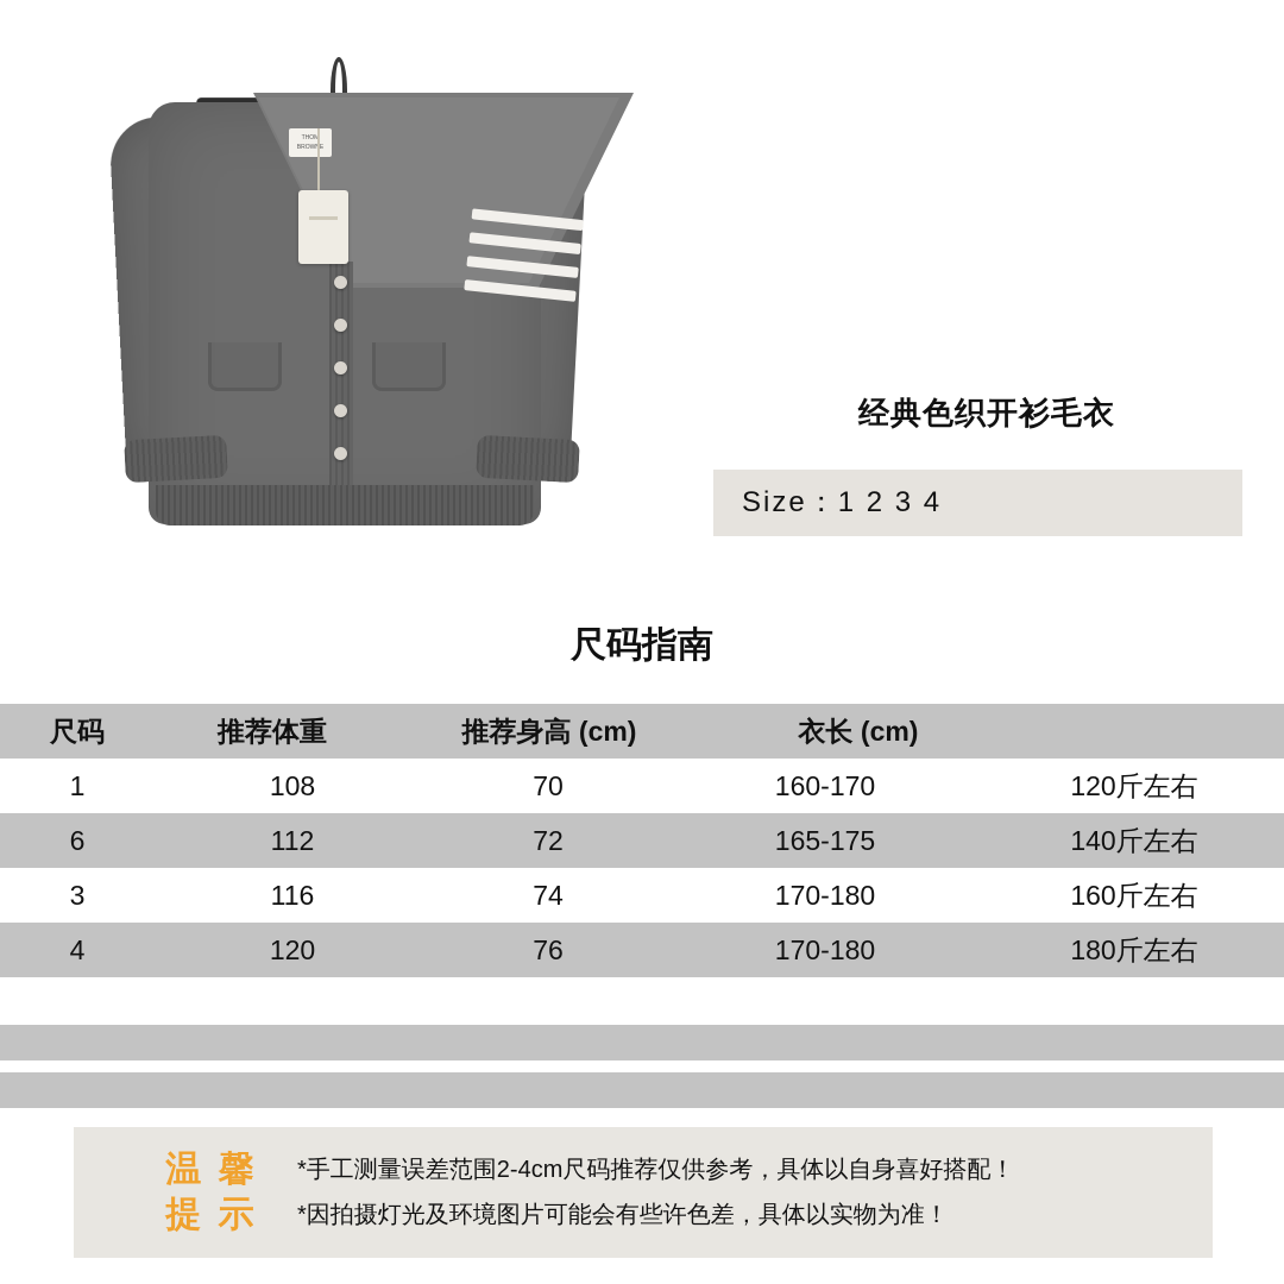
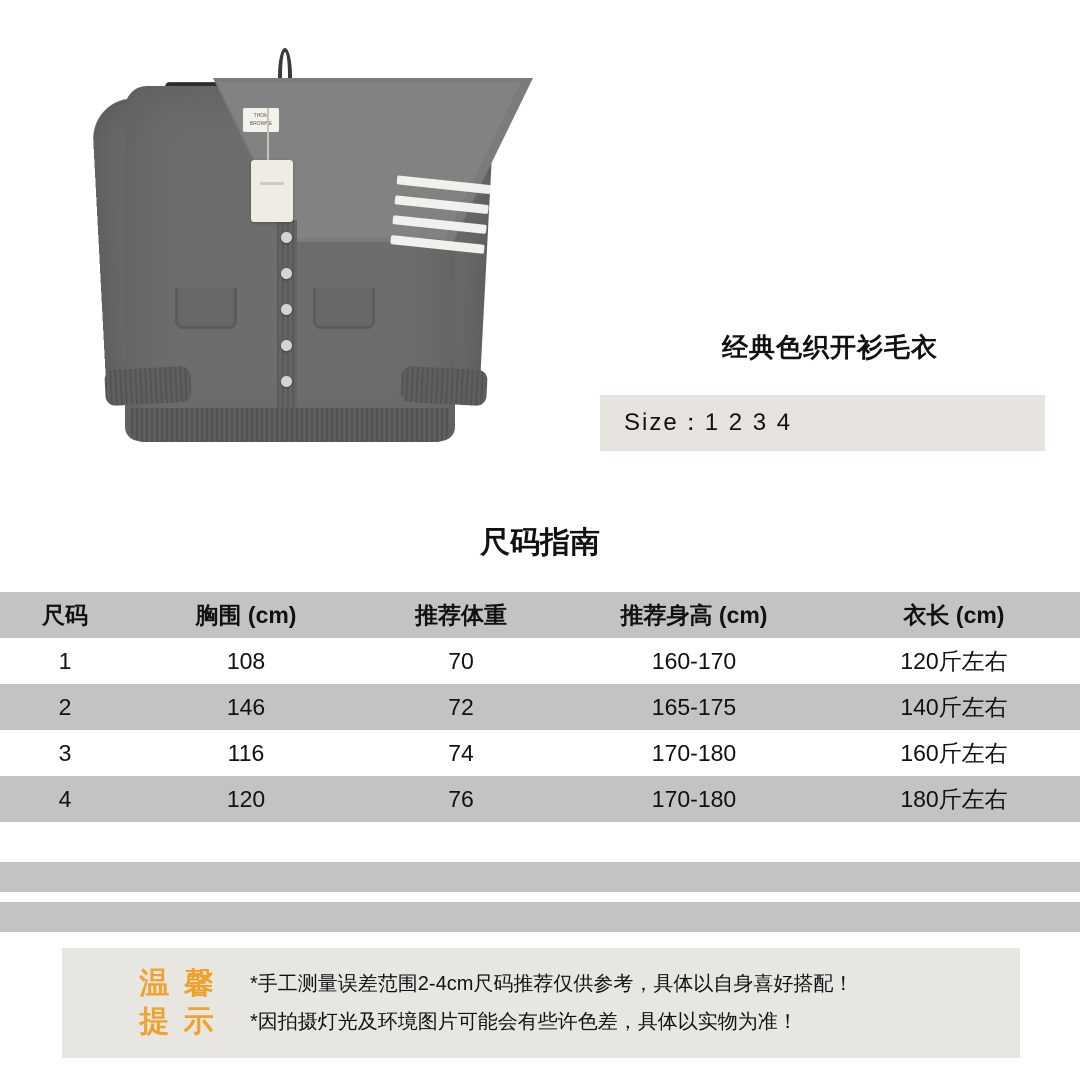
  经典色织开衫毛衣
  Size：
  1 2 3 4
  尺码指南
  尺码
+ 胸围 (cm)
  推荐体重
  推荐身高 (cm)
  衣长 (cm)
  1
  108
  70
  160-170
  120斤左右
- 6
+ 2
- 112
+ 146
  72
  165-175
  140斤左右
  3
  116
  74
  170-180
  160斤左右
  4
  120
  76
  170-180
  180斤左右
  温 馨
  提 示
  *手工测量误差范围2-4cm尺码推荐仅供参考，具体以自身喜好搭配！
  *因拍摄灯光及环境图片可能会有些许色差，具体以实物为准！
